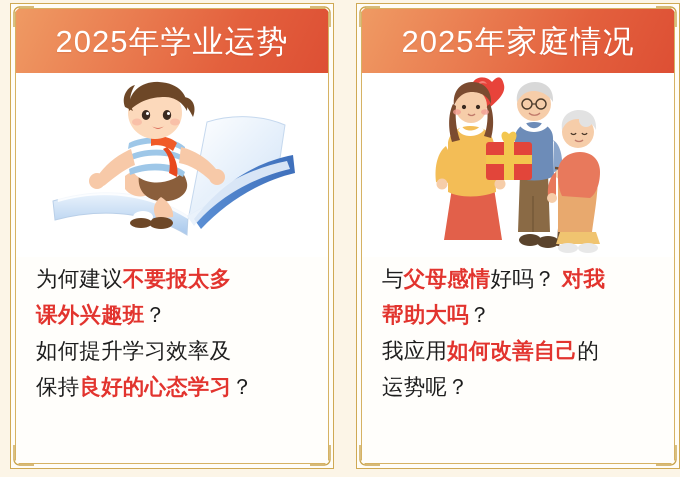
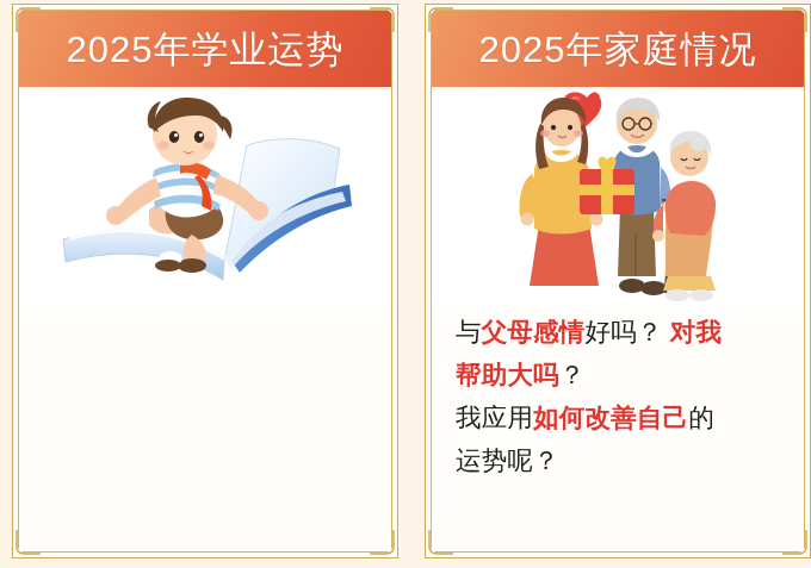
  2025年学业运势
- 为何建议不要报太多
- 课外兴趣班？
- 如何提升学习效率及
- 保持良好的心态学习？
  2025年家庭情况
  与父母感情好吗？ 对我
  帮助大吗？
  我应用如何改善自己的
  运势呢？
